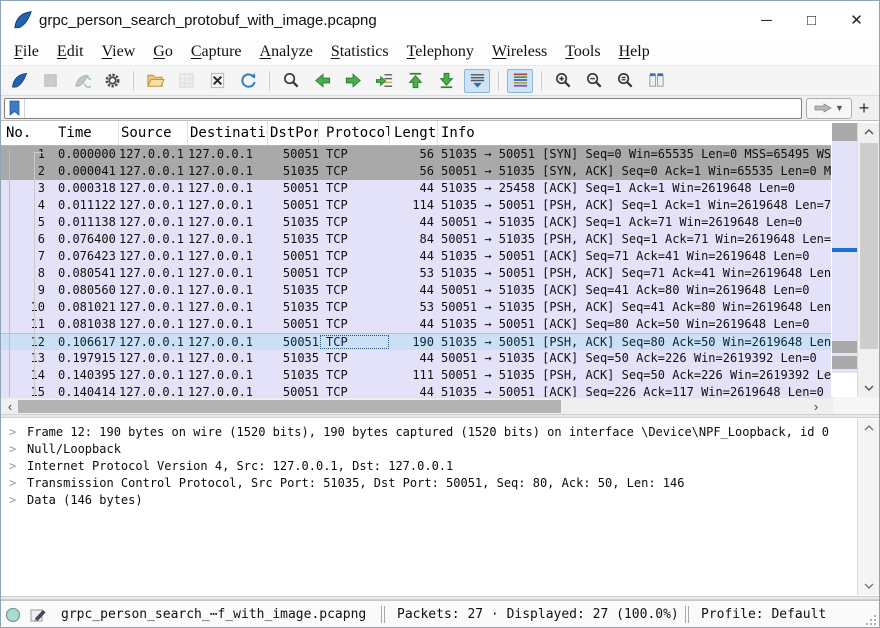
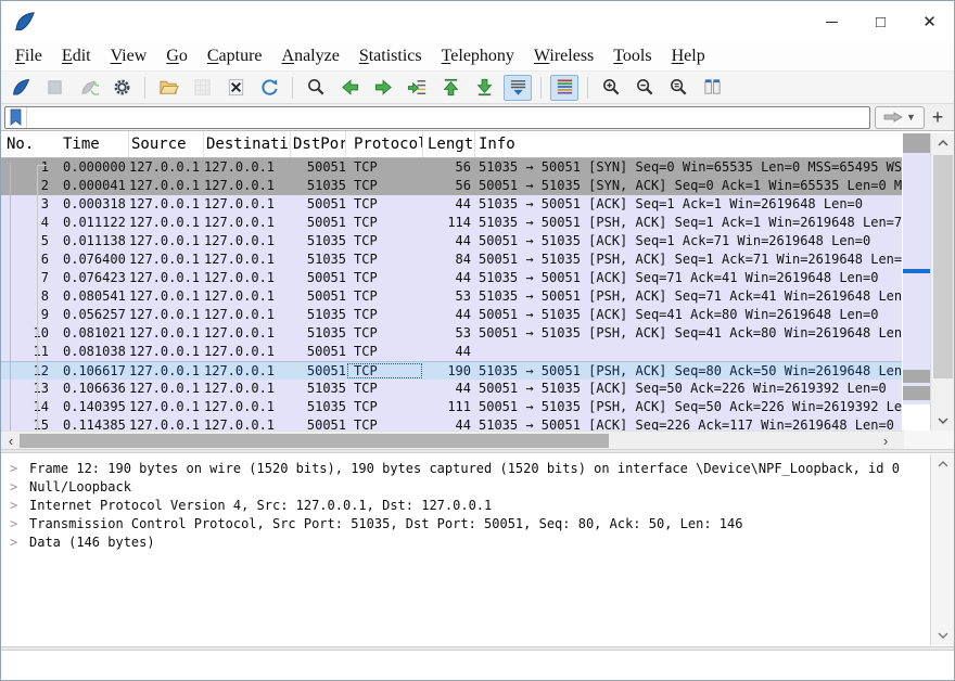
- grpc_person_search_protobuf_with_image.pcapng
  ─
  □
  ✕
  File
  Edit
  View
  Go
  Capture
  Analyze
  Statistics
  Telephony
  Wireless
  Tools
  Help
  ▼
  +
  No.
  Time
  Source
  Destinati
  DstPor
  Protocol
  Lengt
  Info
  1
  0.000000
  127.0.0.1
  127.0.0.1
  50051
  TCP
  56
  51035 → 50051 [SYN] Seq=0 Win=65535 Len=0 MSS=65495 WS
  2
  0.000041
  127.0.0.1
  127.0.0.1
  51035
  TCP
  56
  50051 → 51035 [SYN, ACK] Seq=0 Ack=1 Win=65535 Len=0 M
  3
  0.000318
  127.0.0.1
  127.0.0.1
  50051
  TCP
  44
- 51035 → 25458 [ACK] Seq=1 Ack=1 Win=2619648 Len=0
+ 51035 → 50051 [ACK] Seq=1 Ack=1 Win=2619648 Len=0
  4
  0.011122
  127.0.0.1
  127.0.0.1
  50051
  TCP
  114
  51035 → 50051 [PSH, ACK] Seq=1 Ack=1 Win=2619648 Len=7
  5
  0.011138
  127.0.0.1
  127.0.0.1
  51035
  TCP
  44
  50051 → 51035 [ACK] Seq=1 Ack=71 Win=2619648 Len=0
  6
  0.076400
  127.0.0.1
  127.0.0.1
  51035
  TCP
  84
  50051 → 51035 [PSH, ACK] Seq=1 Ack=71 Win=2619648 Len=
  7
  0.076423
  127.0.0.1
  127.0.0.1
  50051
  TCP
  44
  51035 → 50051 [ACK] Seq=71 Ack=41 Win=2619648 Len=0
  8
  0.080541
  127.0.0.1
  127.0.0.1
  50051
  TCP
  53
  51035 → 50051 [PSH, ACK] Seq=71 Ack=41 Win=2619648 Len
  9
- 0.080560
+ 0.056257
  127.0.0.1
  127.0.0.1
  51035
  TCP
  44
  50051 → 51035 [ACK] Seq=41 Ack=80 Win=2619648 Len=0
  0.081021
  127.0.0.1
  127.0.0.1
  51035
  TCP
  53
  50051 → 51035 [PSH, ACK] Seq=41 Ack=80 Win=2619648 Len
  0.081038
  127.0.0.1
  127.0.0.1
  50051
  TCP
  44
- 51035 → 50051 [ACK] Seq=80 Ack=50 Win=2619648 Len=0
  0.106617
  127.0.0.1
  127.0.0.1
  50051
  TCP
  190
  51035 → 50051 [PSH, ACK] Seq=80 Ack=50 Win=2619648 Len
- 0.197915
+ 0.106636
  127.0.0.1
  127.0.0.1
  51035
  TCP
  44
  50051 → 51035 [ACK] Seq=50 Ack=226 Win=2619392 Len=0
  0.140395
  127.0.0.1
  127.0.0.1
  51035
  TCP
  111
  50051 → 51035 [PSH, ACK] Seq=50 Ack=226 Win=2619392 Le
- 0.140414
+ 0.114385
  127.0.0.1
  127.0.0.1
  50051
  TCP
  44
  51035 → 50051 [ACK] Seq=226 Ack=117 Win=2619648 Len=0
  ‹
  ›
  >
  Frame 12: 190 bytes on wire (1520 bits), 190 bytes captured (1520 bits) on interface \Device\NPF_Loopback, id 0
  >
  Null/Loopback
  >
  Internet Protocol Version 4, Src: 127.0.0.1, Dst: 127.0.0.1
  >
  Transmission Control Protocol, Src Port: 51035, Dst Port: 50051, Seq: 80, Ack: 50, Len: 146
  >
  Data (146 bytes)
- grpc_person_search_⋯f_with_image.pcapng
- Packets: 27 · Displayed: 27 (100.0%)
- Profile: Default
